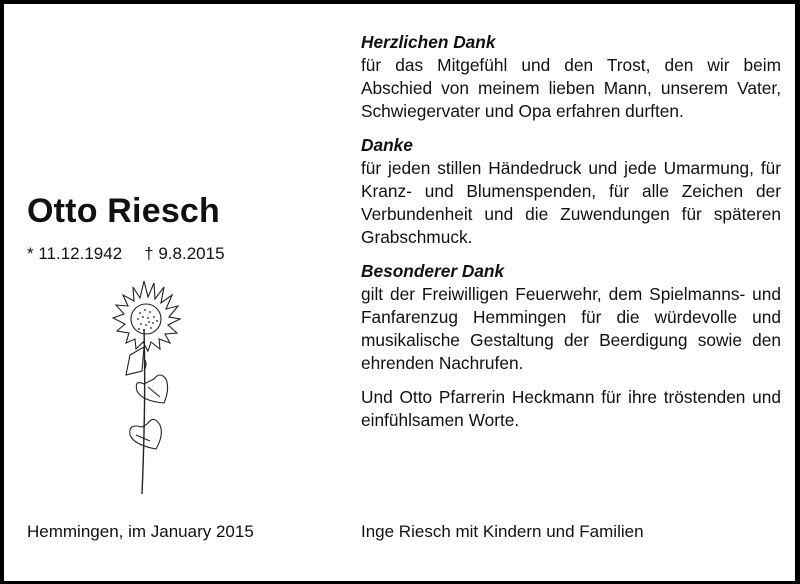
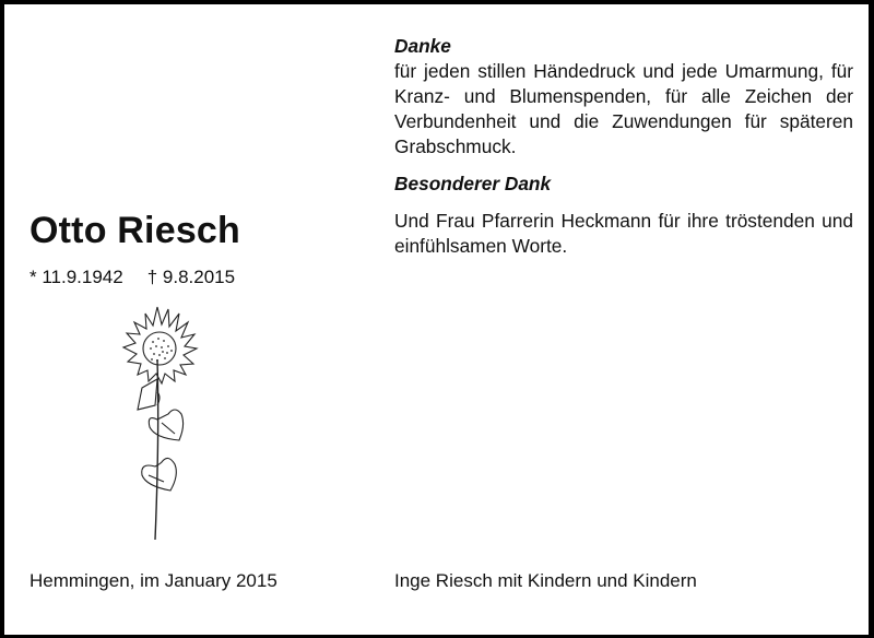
  Otto Riesch
- * 11.12.1942 † 9.8.2015
+ * 11.9.1942 † 9.8.2015
  Hemmingen, im January 2015
- Herzlichen Dank
- für das Mitgefühl und den Trost, den wir beim Abschied von meinem lieben Mann, unserem Vater, Schwiegervater und Opa erfahren durften.
  Danke
  für jeden stillen Händedruck und jede Umarmung, für Kranz- und Blumenspenden, für alle Zeichen der Verbundenheit und die Zuwendungen für späteren Grabschmuck.
  Besonderer Dank
- gilt der Freiwilligen Feuerwehr, dem Spielmanns- und Fanfarenzug Hemmingen für die würdevolle und musikalische Gestaltung der Beerdigung sowie den ehrenden Nachrufen.
- Und Otto Pfarrerin Heckmann für ihre tröstenden und einfühlsamen Worte.
+ Und Frau Pfarrerin Heckmann für ihre tröstenden und einfühlsamen Worte.
- Inge Riesch mit Kindern und Familien
+ Inge Riesch mit Kindern und Kindern
